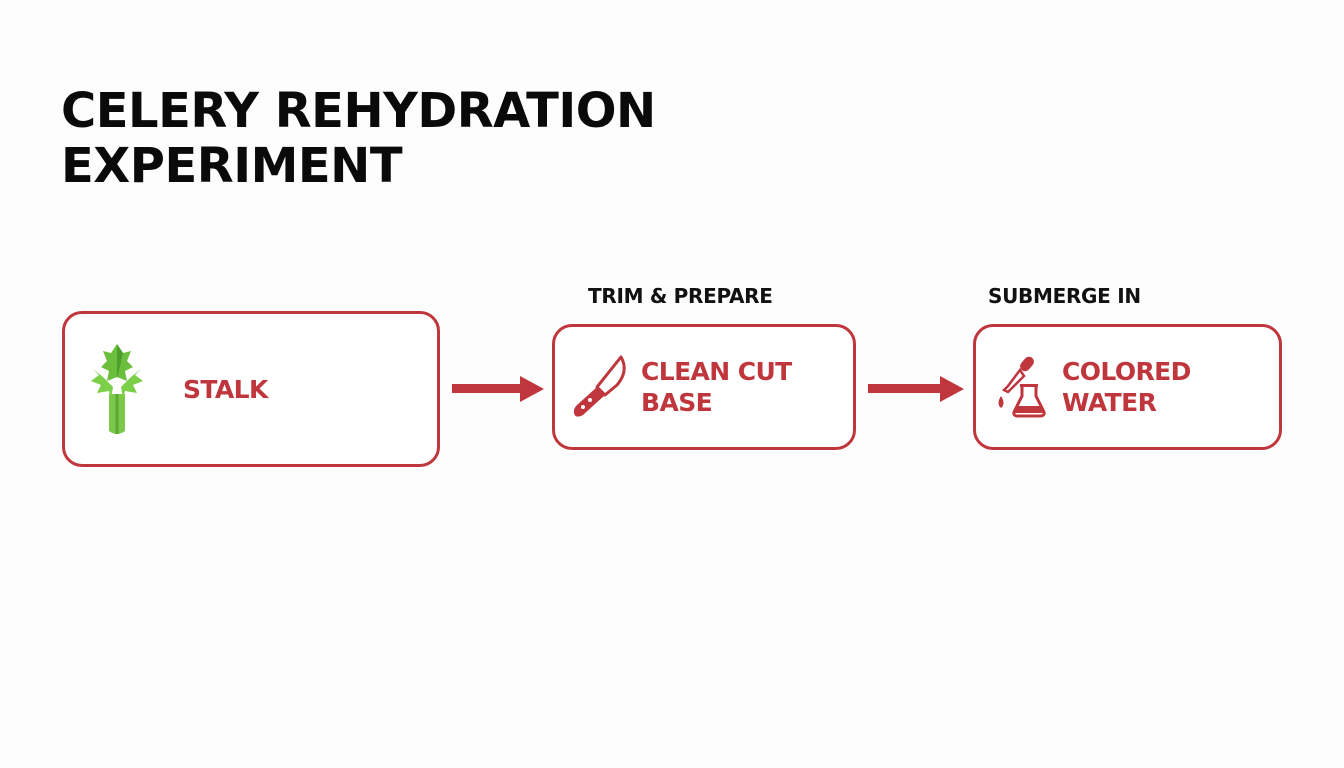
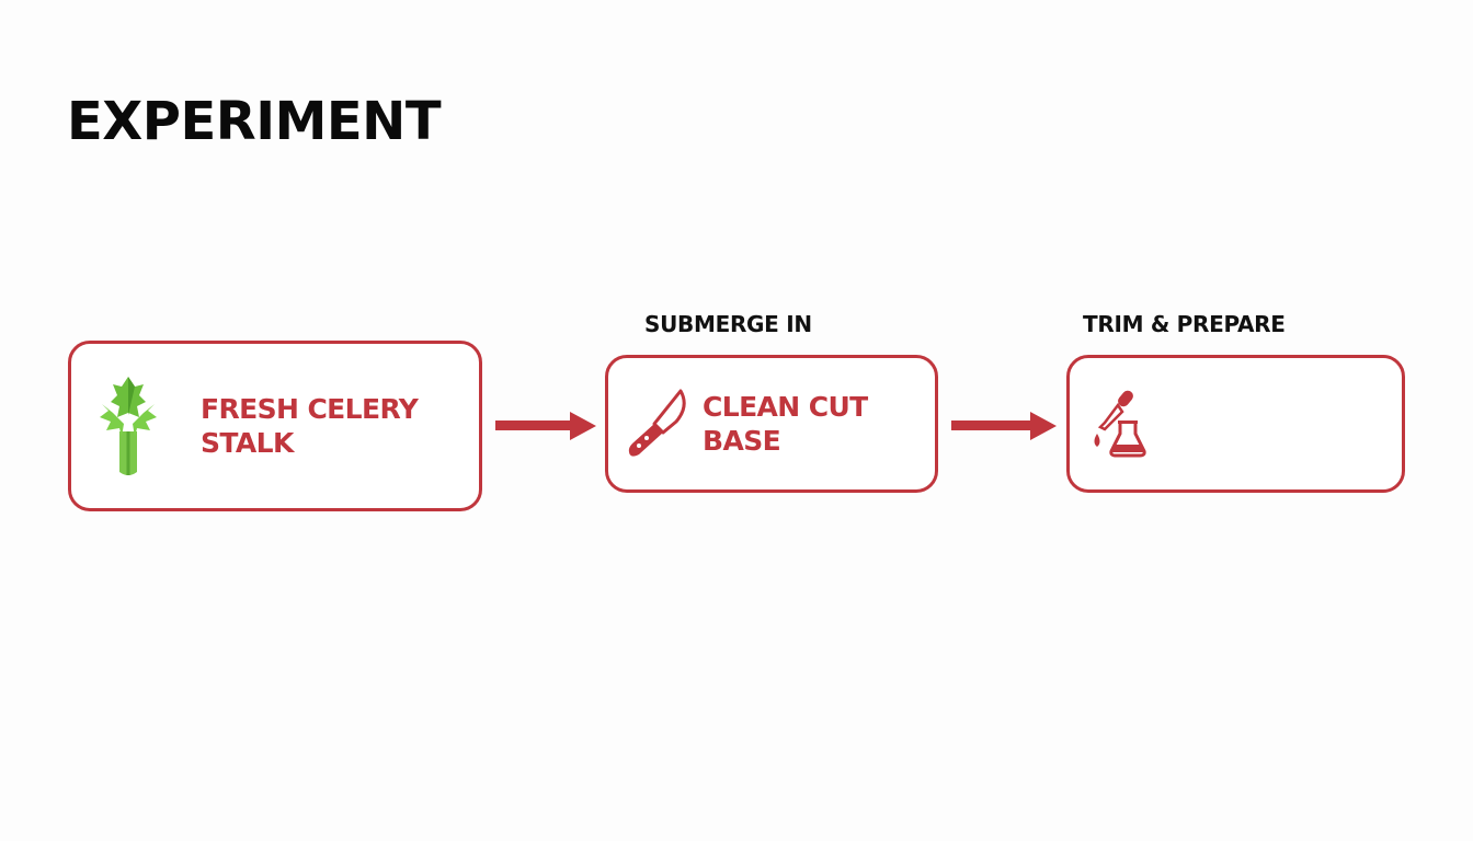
- CELERY REHYDRATION
  EXPERIMENT
+ FRESH CELERY
  STALK
- TRIM & PREPARE
+ SUBMERGE IN
  CLEAN CUT BASE
- SUBMERGE IN
+ TRIM & PREPARE
- COLORED WATER
